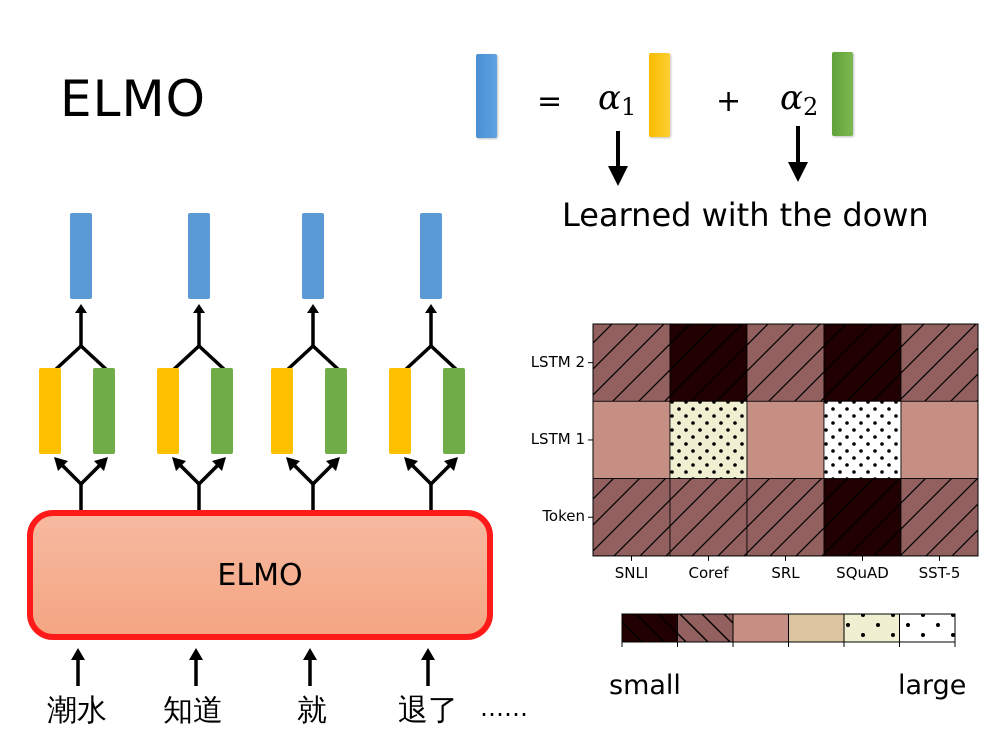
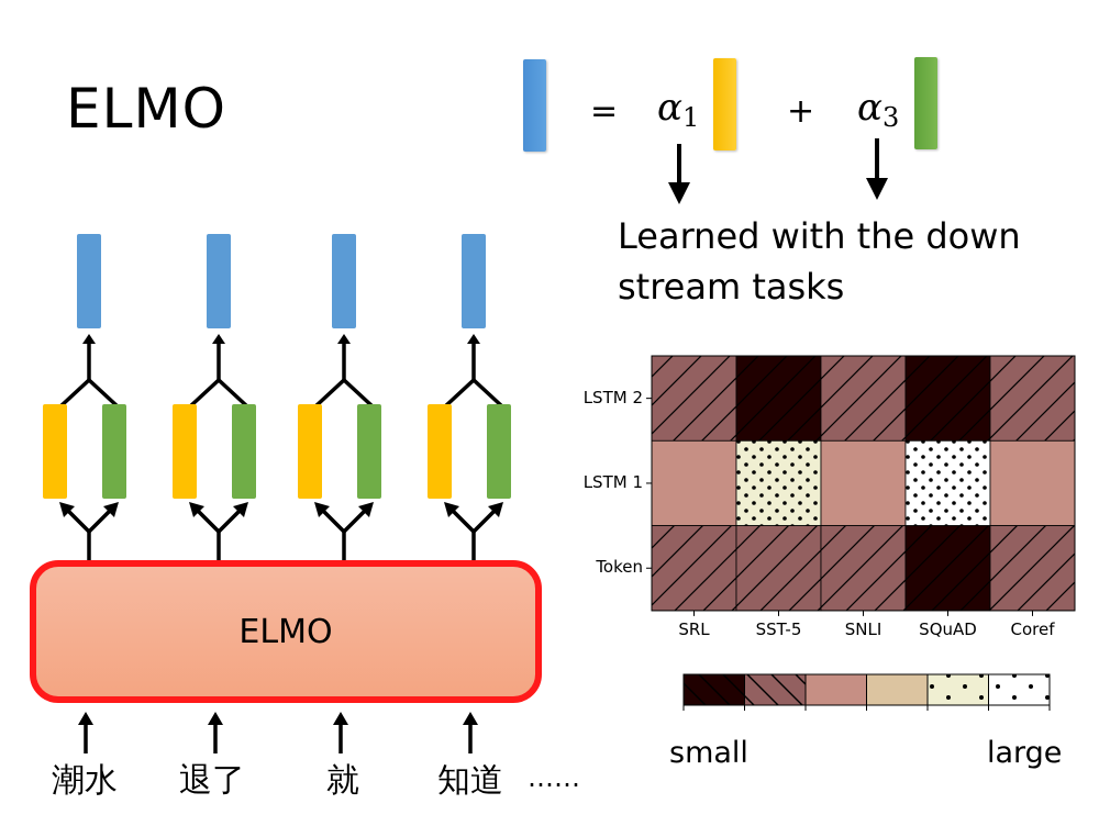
  ELMO
  =
  α1
  +
- α2
+ α3
  Learned with the down
+ stream tasks
  ELMO
  潮水
- 知道
+ 退了
  就
- 退了
+ 知道
  ……
  LSTM 2
  LSTM 1
  Token
- SNLI
+ SRL
- Coref
+ SST-5
- SRL
+ SNLI
  SQuAD
- SST-5
+ Coref
  small
  large
